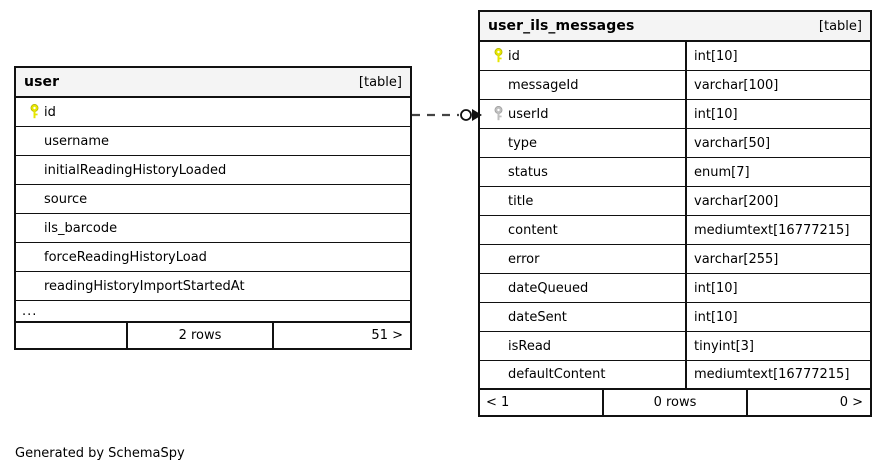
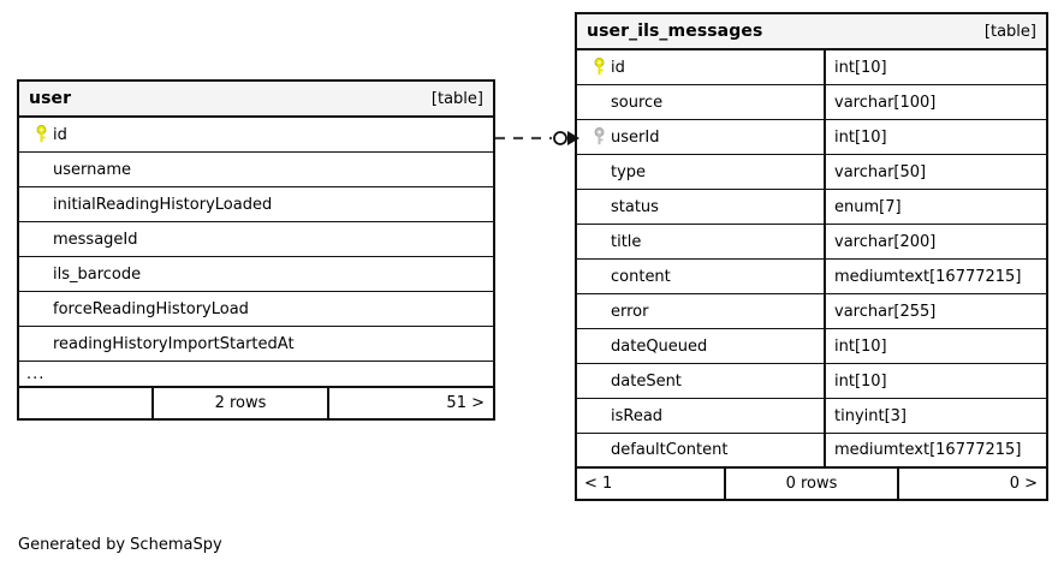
  user
  [table]
  id
  username
  initialReadingHistoryLoaded
- source
+ messageId
  ils_barcode
  forceReadingHistoryLoad
  readingHistoryImportStartedAt
  ...
  2 rows
  51 >
  user_ils_messages
  [table]
  id
  int[10]
- messageId
+ source
  varchar[100]
  userId
  int[10]
  type
  varchar[50]
  status
  enum[7]
  title
  varchar[200]
  content
  mediumtext[16777215]
  error
  varchar[255]
  dateQueued
  int[10]
  dateSent
  int[10]
  isRead
  tinyint[3]
  defaultContent
  mediumtext[16777215]
  < 1
  0 rows
  0 >
  Generated by SchemaSpy
